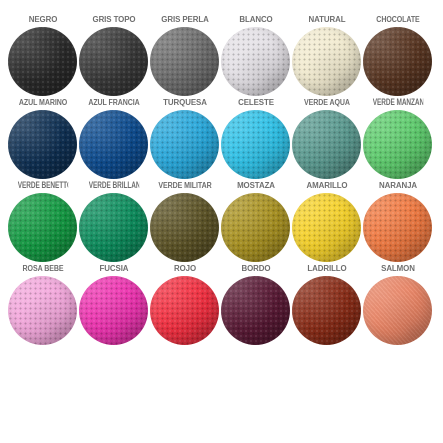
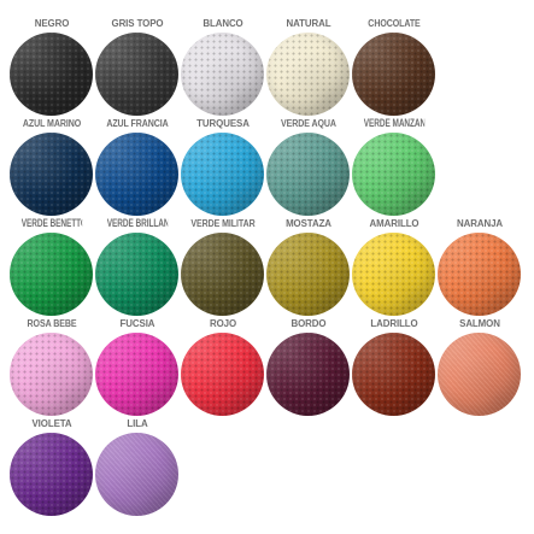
  NEGRO
  GRIS TOPO
- GRIS PERLA
  BLANCO
  NATURAL
  CHOCOLATE
  AZUL MARINO
  AZUL FRANCIA
  TURQUESA
- CELESTE
  VERDE AQUA
  VERDE MANZAN
  VERDE BENETT
  VERDE BRILLAN
  VERDE MILITAR
  MOSTAZA
  AMARILLO
  NARANJA
  ROSA BEBE
  FUCSIA
  ROJO
  BORDO
  LADRILLO
  SALMON
+ VIOLETA
+ LILA
